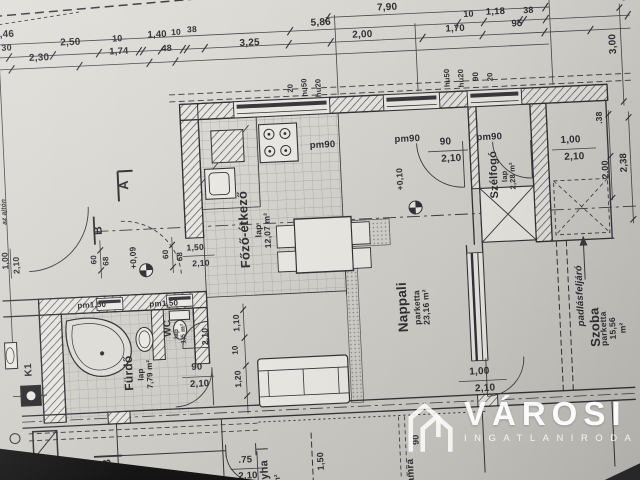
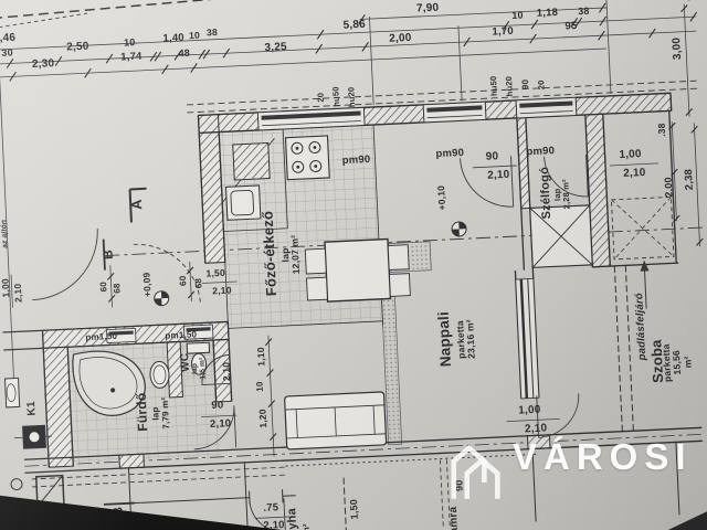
  VÁROSI
- INGATLANIRODA
